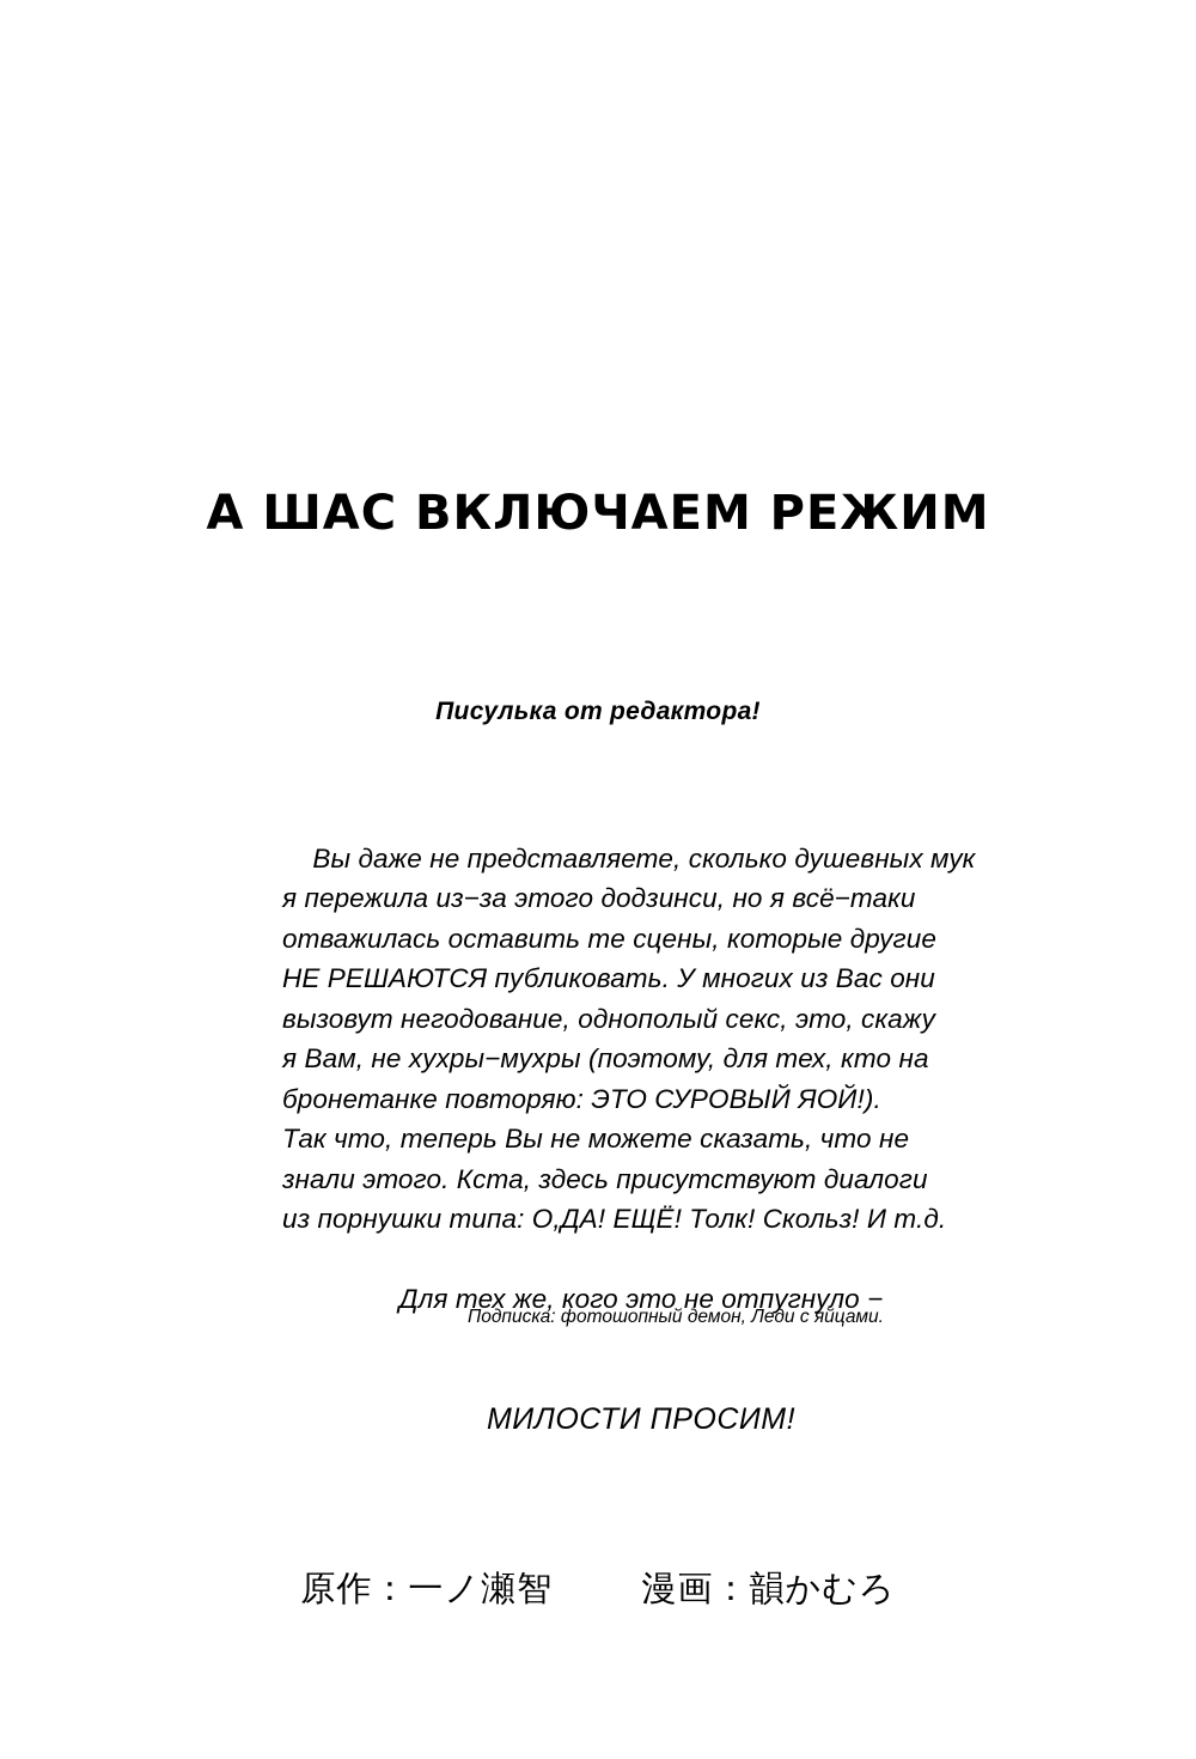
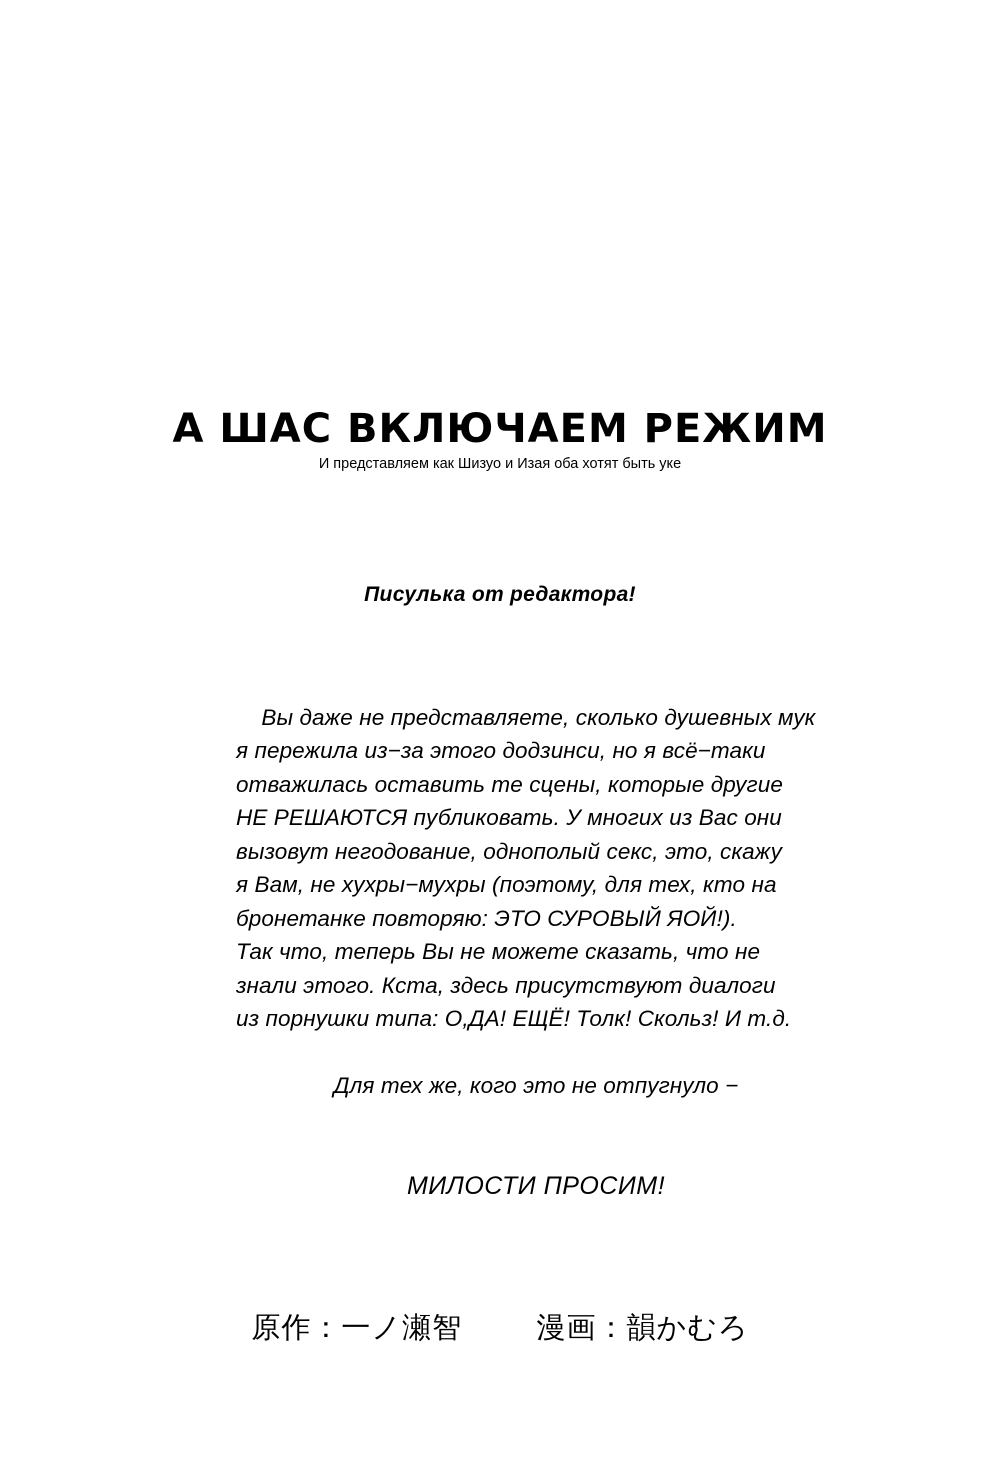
  А ШАС ВКЛЮЧАЕМ РЕЖИМ
+ И представляем как Шизуо и Изая оба хотят быть уке
  Писулька от редактора!
  Вы даже не представляете, сколько душевных мук
  я пережила из−за этого додзинси, но я всё−таки
  отважилась оставить те сцены, которые другие
  НЕ РЕШАЮТСЯ публиковать. У многих из Вас они
  вызовут негодование, однополый секс, это, скажу
  я Вам, не хухры−мухры (поэтому, для тех, кто на
  бронетанке повторяю: ЭТО СУРОВЫЙ ЯОЙ!).
  Так что, теперь Вы не можете сказать, что не
  знали этого. Кста, здесь присутствуют диалоги
  из порнушки типа: О,ДА! ЕЩЁ! Толк! Скольз! И т.д.
  Для тех же, кого это не отпугнуло −
  МИЛОСТИ ПРОСИМ!
- Подписка: фотошопный демон, Леди с яйцами.
  原作：一ノ瀬智 漫画：韻かむろ
